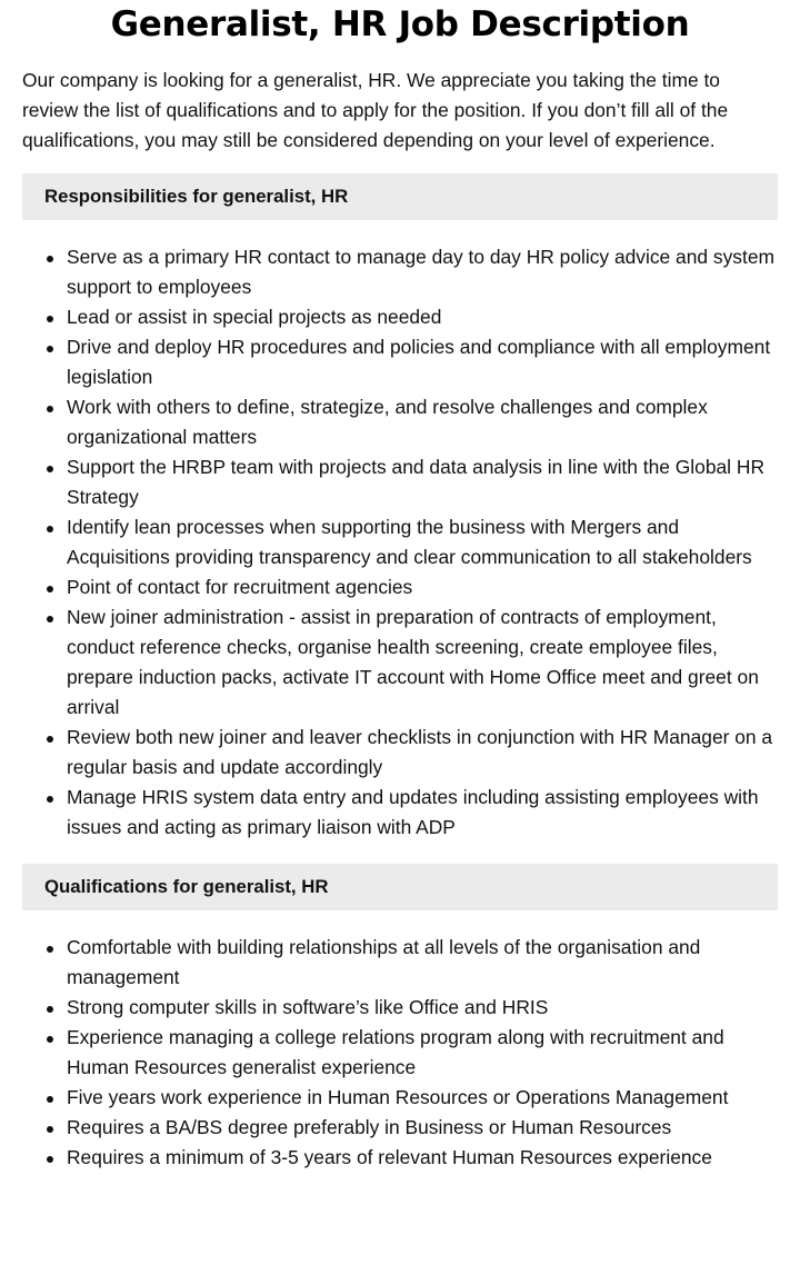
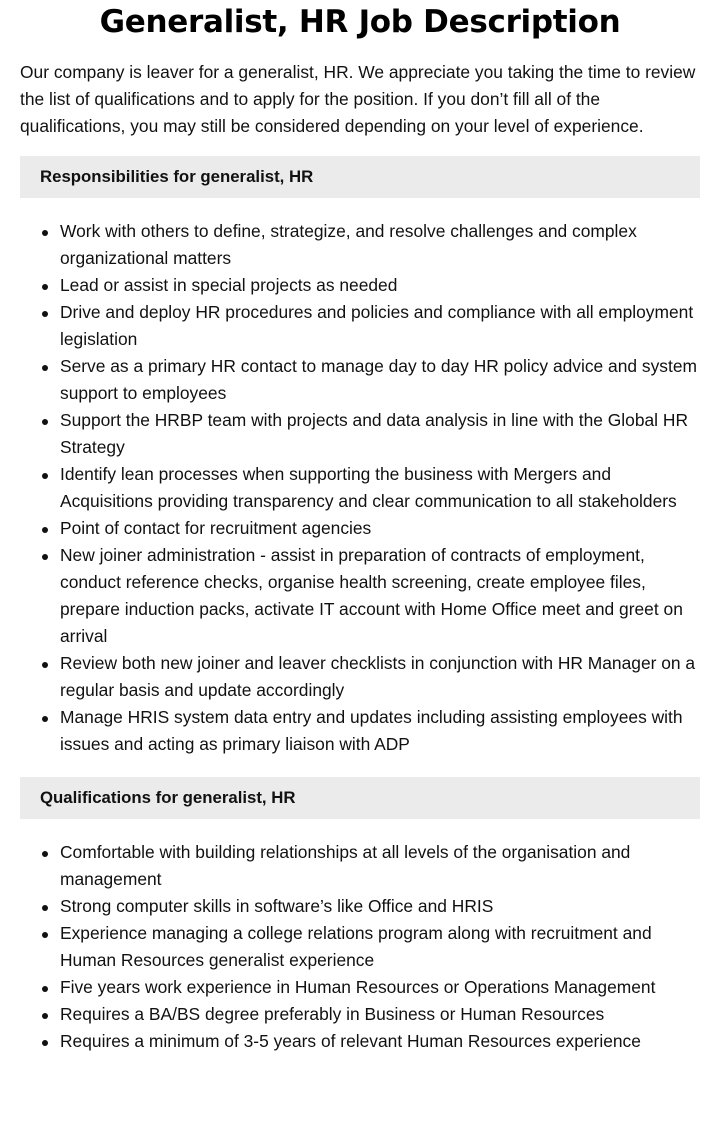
  Generalist, HR Job Description
- Our company is looking for a generalist, HR. We appreciate you taking the time to review the list of qualifications and to apply for the position. If you don’t fill all of the qualifications, you may still be considered depending on your level of experience.
+ Our company is leaver for a generalist, HR. We appreciate you taking the time to review the list of qualifications and to apply for the position. If you don’t fill all of the qualifications, you may still be considered depending on your level of experience.
  Responsibilities for generalist, HR
- Serve as a primary HR contact to manage day to day HR policy advice and system support to employees
+ Work with others to define, strategize, and resolve challenges and complex organizational matters
  Lead or assist in special projects as needed
  Drive and deploy HR procedures and policies and compliance with all employment legislation
- Work with others to define, strategize, and resolve challenges and complex organizational matters
+ Serve as a primary HR contact to manage day to day HR policy advice and system support to employees
  Support the HRBP team with projects and data analysis in line with the Global HR Strategy
  Identify lean processes when supporting the business with Mergers and Acquisitions providing transparency and clear communication to all stakeholders
  Point of contact for recruitment agencies
  New joiner administration - assist in preparation of contracts of employment, conduct reference checks, organise health screening, create employee files, prepare induction packs, activate IT account with Home Office meet and greet on arrival
  Review both new joiner and leaver checklists in conjunction with HR Manager on a regular basis and update accordingly
  Manage HRIS system data entry and updates including assisting employees with issues and acting as primary liaison with ADP
  Qualifications for generalist, HR
  Comfortable with building relationships at all levels of the organisation and management
  Strong computer skills in software’s like Office and HRIS
  Experience managing a college relations program along with recruitment and Human Resources generalist experience
  Five years work experience in Human Resources or Operations Management
  Requires a BA/BS degree preferably in Business or Human Resources
  Requires a minimum of 3-5 years of relevant Human Resources experience
